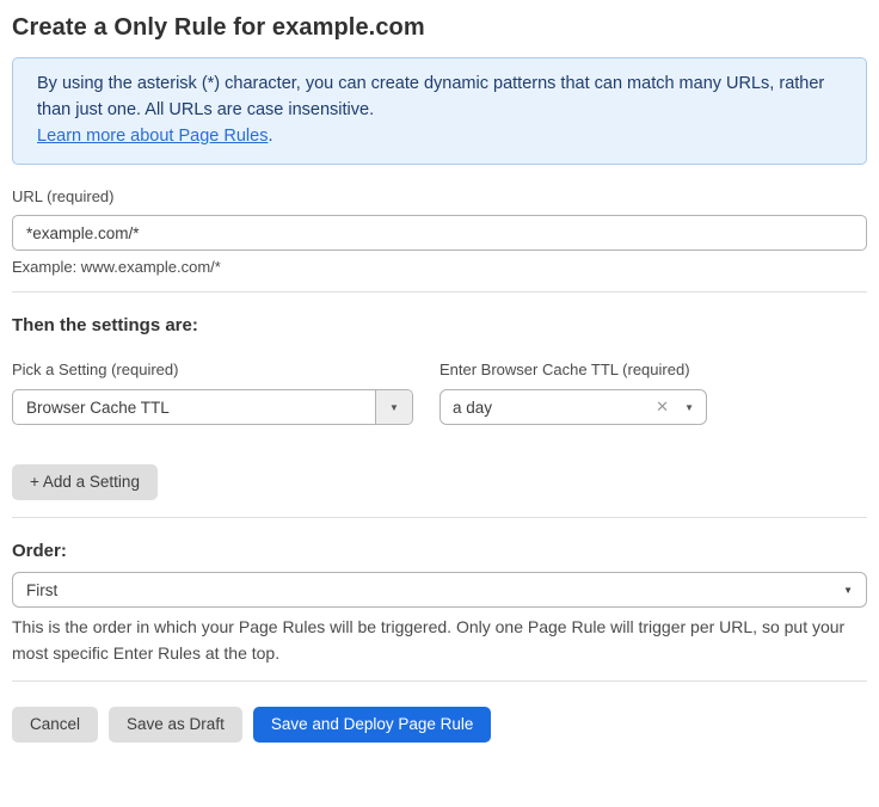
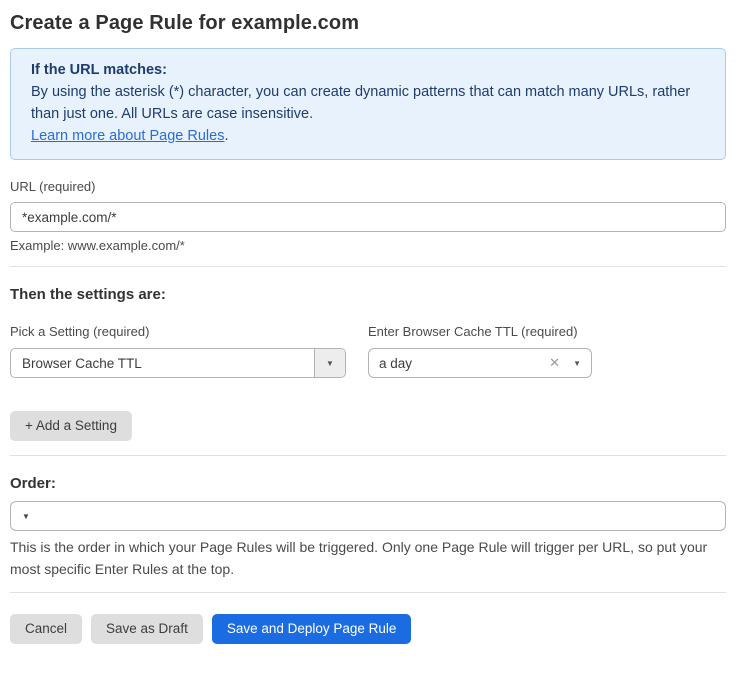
- Create a Only Rule for example.com
+ Create a Page Rule for example.com
+ If the URL matches:
  By using the asterisk (*) character, you can create dynamic patterns that can match many URLs, rather than just one. All URLs are case insensitive.
  Learn more about Page Rules.
  URL (required)
  *example.com/*
  Example: www.example.com/*
  Then the settings are:
  Pick a Setting (required)
  Browser Cache TTL
  ▼
  Enter Browser Cache TTL (required)
  a day
  ✕
  ▼
  + Add a Setting
  Order:
- First
  ▼
  This is the order in which your Page Rules will be triggered. Only one Page Rule will trigger per URL, so put your most specific Enter Rules at the top.
  Cancel
  Save as Draft
  Save and Deploy Page Rule
